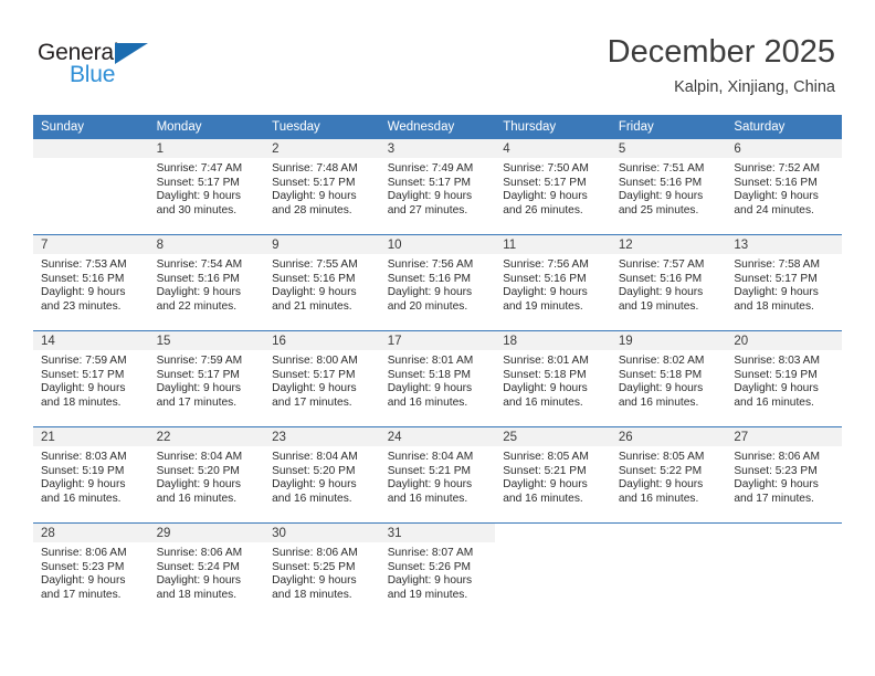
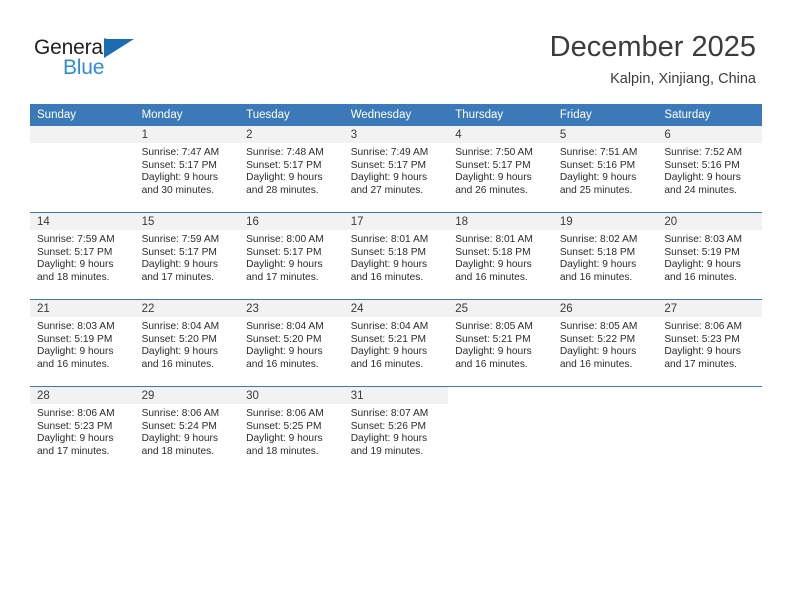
  General
  Blue
  December 2025
  Kalpin, Xinjiang, China
  Sunday	Monday	Tuesday	Wednesday	Thursday	Friday	Saturday
  	1Sunrise: 7:47 AMSunset: 5:17 PMDaylight: 9 hoursand 30 minutes.	2Sunrise: 7:48 AMSunset: 5:17 PMDaylight: 9 hoursand 28 minutes.	3Sunrise: 7:49 AMSunset: 5:17 PMDaylight: 9 hoursand 27 minutes.	4Sunrise: 7:50 AMSunset: 5:17 PMDaylight: 9 hoursand 26 minutes.	5Sunrise: 7:51 AMSunset: 5:16 PMDaylight: 9 hoursand 25 minutes.	6Sunrise: 7:52 AMSunset: 5:16 PMDaylight: 9 hoursand 24 minutes.
- 7Sunrise: 7:53 AMSunset: 5:16 PMDaylight: 9 hoursand 23 minutes.	8Sunrise: 7:54 AMSunset: 5:16 PMDaylight: 9 hoursand 22 minutes.	9Sunrise: 7:55 AMSunset: 5:16 PMDaylight: 9 hoursand 21 minutes.	10Sunrise: 7:56 AMSunset: 5:16 PMDaylight: 9 hoursand 20 minutes.	11Sunrise: 7:56 AMSunset: 5:16 PMDaylight: 9 hoursand 19 minutes.	12Sunrise: 7:57 AMSunset: 5:16 PMDaylight: 9 hoursand 19 minutes.	13Sunrise: 7:58 AMSunset: 5:17 PMDaylight: 9 hoursand 18 minutes.
  14Sunrise: 7:59 AMSunset: 5:17 PMDaylight: 9 hoursand 18 minutes.	15Sunrise: 7:59 AMSunset: 5:17 PMDaylight: 9 hoursand 17 minutes.	16Sunrise: 8:00 AMSunset: 5:17 PMDaylight: 9 hoursand 17 minutes.	17Sunrise: 8:01 AMSunset: 5:18 PMDaylight: 9 hoursand 16 minutes.	18Sunrise: 8:01 AMSunset: 5:18 PMDaylight: 9 hoursand 16 minutes.	19Sunrise: 8:02 AMSunset: 5:18 PMDaylight: 9 hoursand 16 minutes.	20Sunrise: 8:03 AMSunset: 5:19 PMDaylight: 9 hoursand 16 minutes.
  21Sunrise: 8:03 AMSunset: 5:19 PMDaylight: 9 hoursand 16 minutes.	22Sunrise: 8:04 AMSunset: 5:20 PMDaylight: 9 hoursand 16 minutes.	23Sunrise: 8:04 AMSunset: 5:20 PMDaylight: 9 hoursand 16 minutes.	24Sunrise: 8:04 AMSunset: 5:21 PMDaylight: 9 hoursand 16 minutes.	25Sunrise: 8:05 AMSunset: 5:21 PMDaylight: 9 hoursand 16 minutes.	26Sunrise: 8:05 AMSunset: 5:22 PMDaylight: 9 hoursand 16 minutes.	27Sunrise: 8:06 AMSunset: 5:23 PMDaylight: 9 hoursand 17 minutes.
  28Sunrise: 8:06 AMSunset: 5:23 PMDaylight: 9 hoursand 17 minutes.	29Sunrise: 8:06 AMSunset: 5:24 PMDaylight: 9 hoursand 18 minutes.	30Sunrise: 8:06 AMSunset: 5:25 PMDaylight: 9 hoursand 18 minutes.	31Sunrise: 8:07 AMSunset: 5:26 PMDaylight: 9 hoursand 19 minutes.
